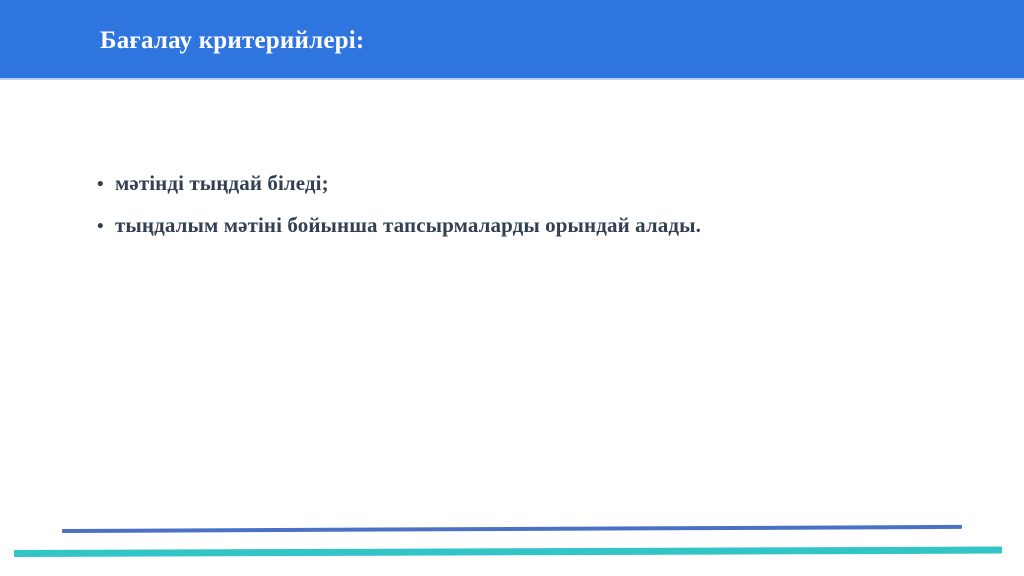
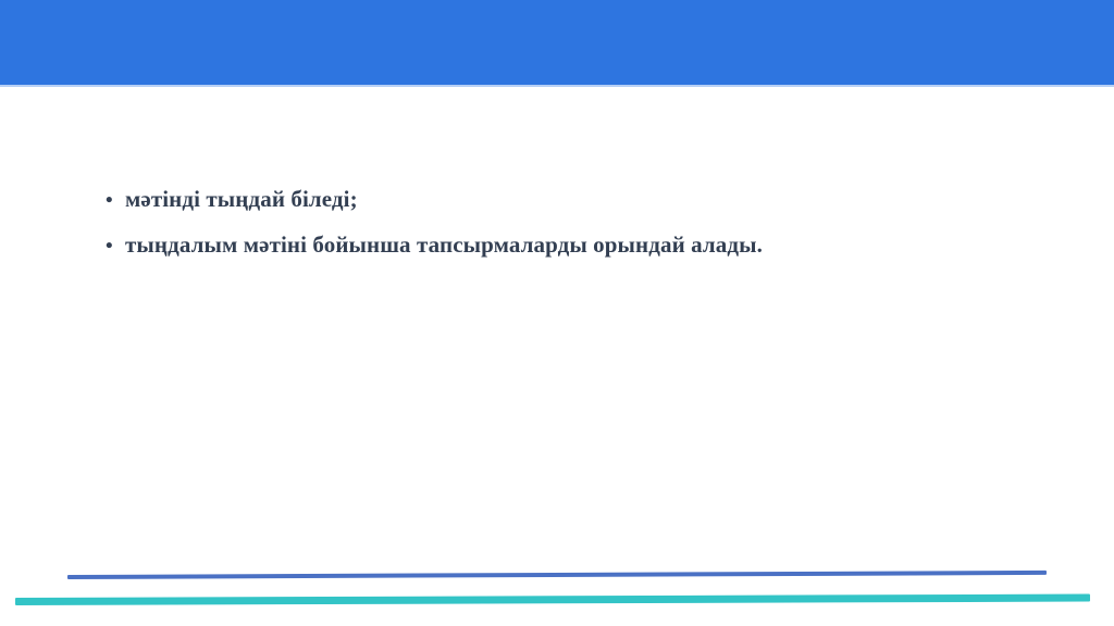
- Бағалау критерийлері:
  • мәтінді тыңдай біледі;
  • тыңдалым мәтіні бойынша тапсырмаларды орындай алады.
